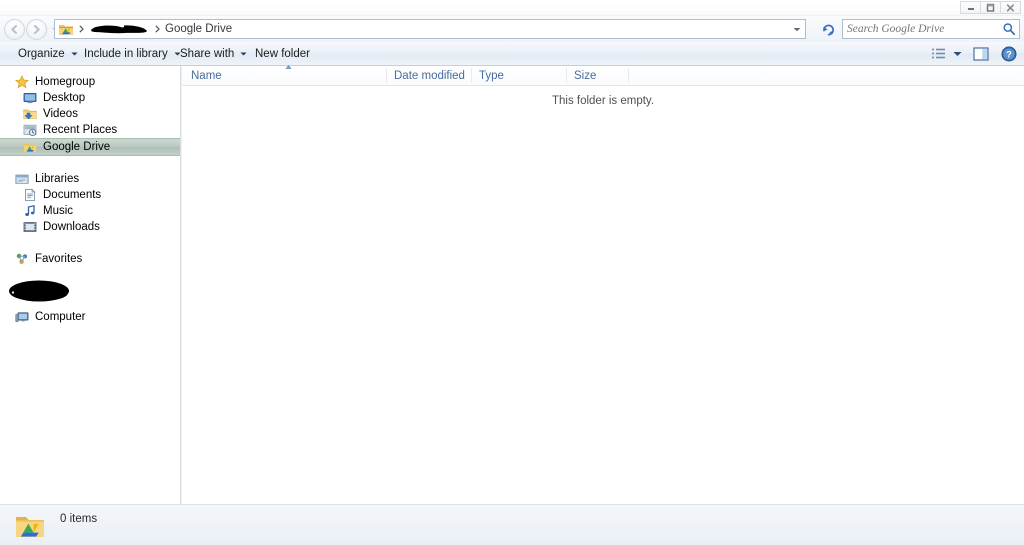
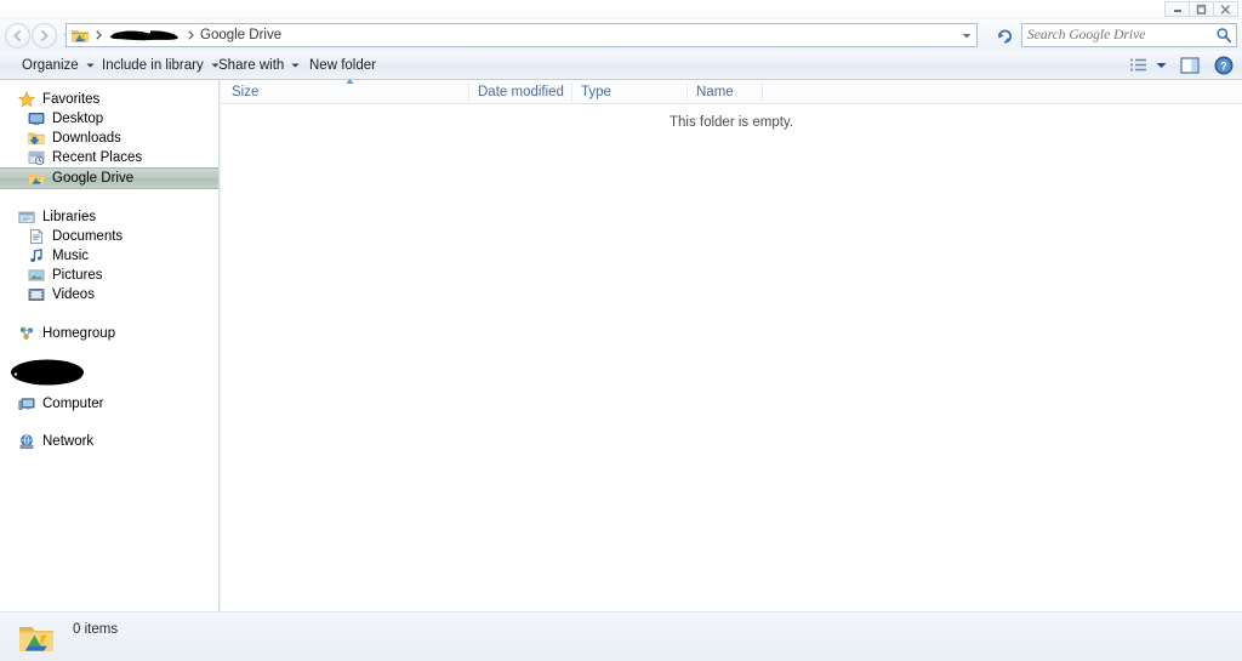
  Google Drive
  Search Google Drive
  Organize
  Include in library
  Share with
  New folder
  ?
- Homegroup
+ Favorites
  Desktop
- Videos
+ Downloads
  Recent Places
  Google Drive
  Libraries
  Documents
  Music
+ Pictures
- Downloads
+ Videos
- Favorites
+ Homegroup
  Computer
+ Network
- Name
+ Size
  Date modified
  Type
- Size
+ Name
  This folder is empty.
  0 items
